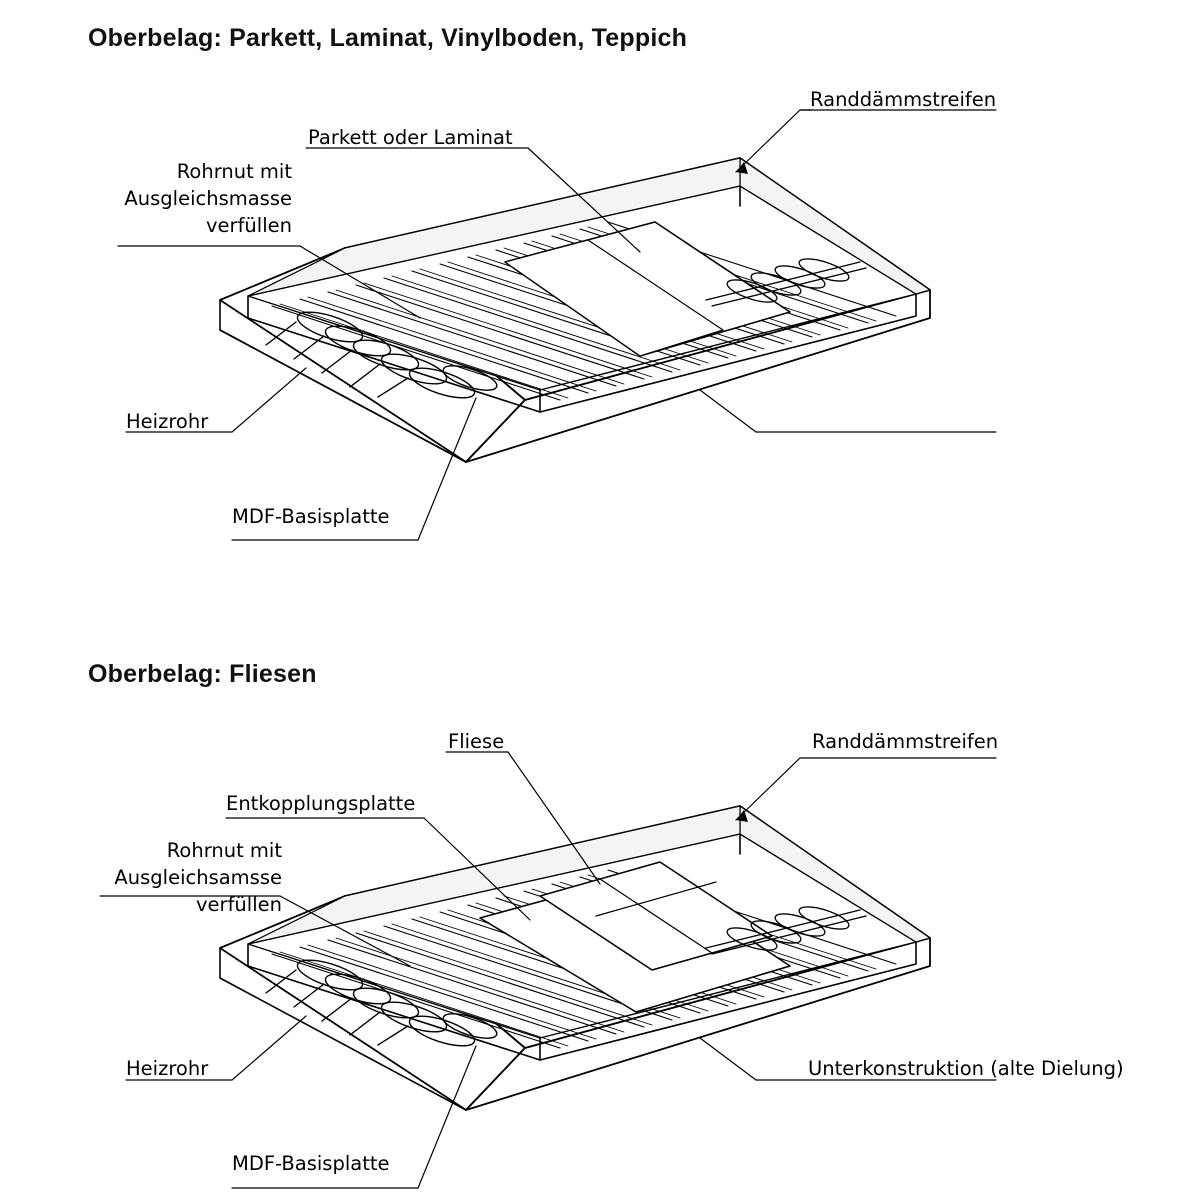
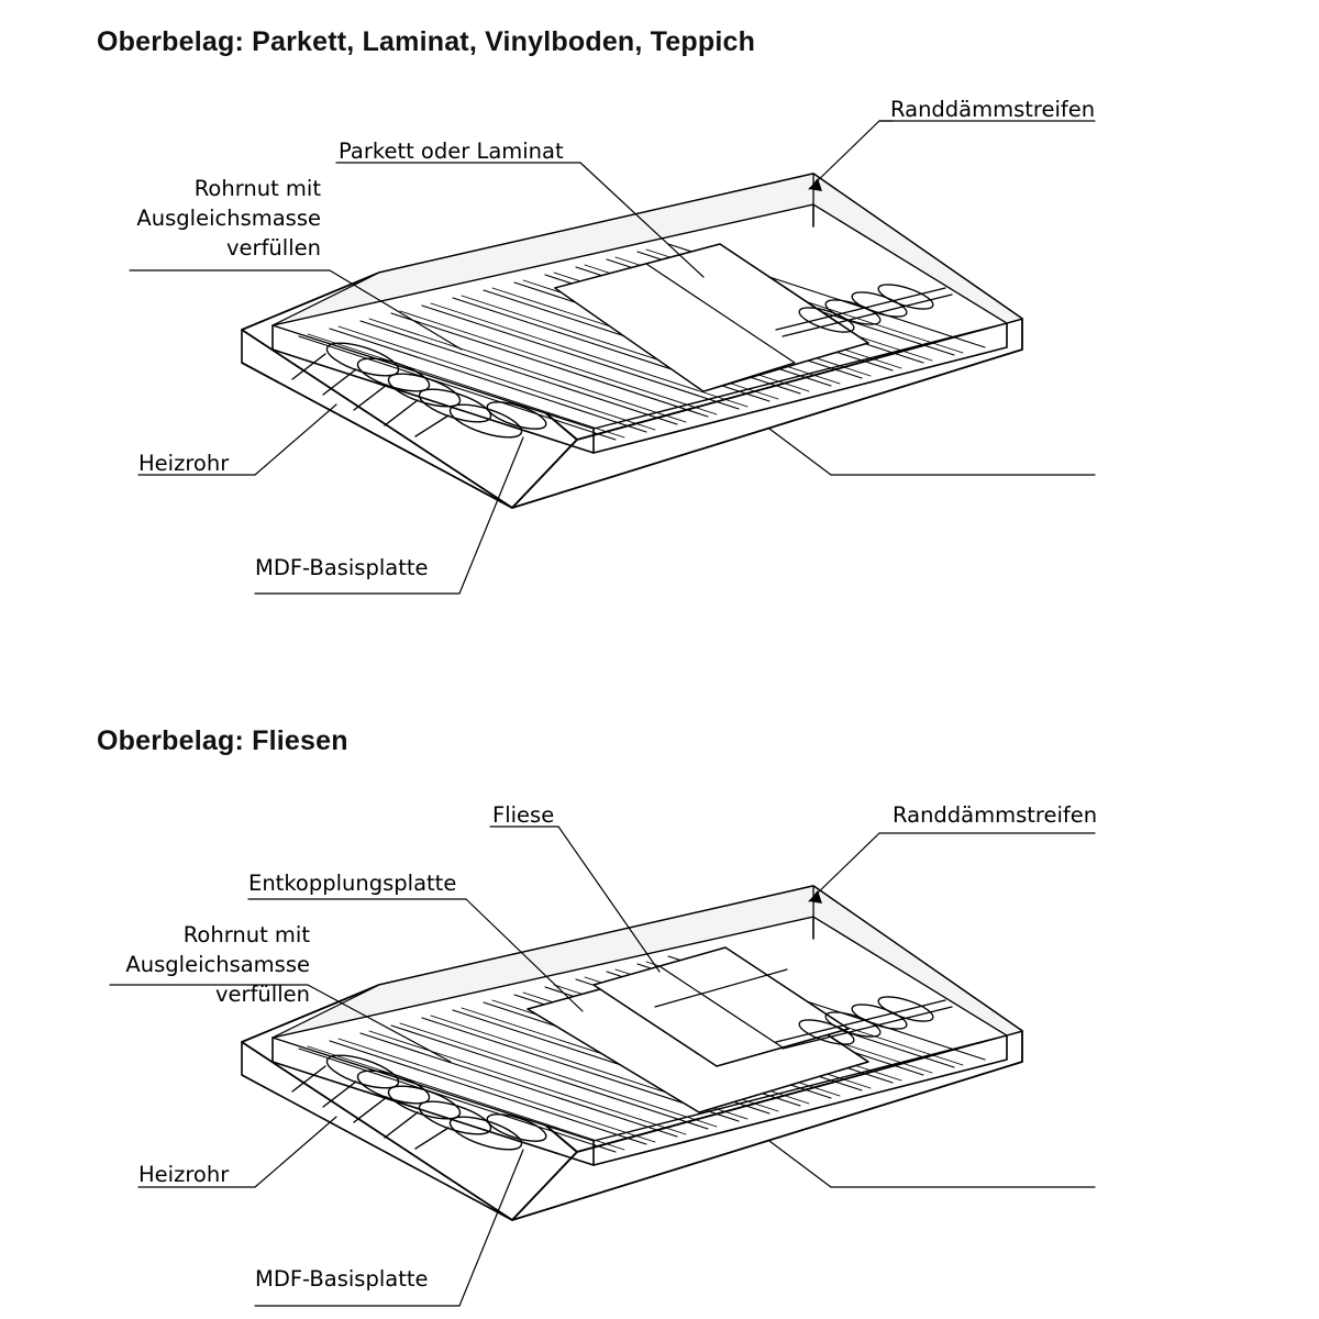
  Oberbelag: Parkett, Laminat, Vinylboden, Teppich
  Randdämmstreifen
  Parkett oder Laminat
  Rohrnut mit
  Ausgleichsmasse
  verfüllen
  Heizrohr
  MDF-Basisplatte
  Oberbelag: Fliesen
  Fliese
  Randdämmstreifen
  Entkopplungsplatte
  Rohrnut mit
  Ausgleichsamsse
  verfüllen
  Heizrohr
  MDF-Basisplatte
- Unterkonstruktion (alte Dielung)
